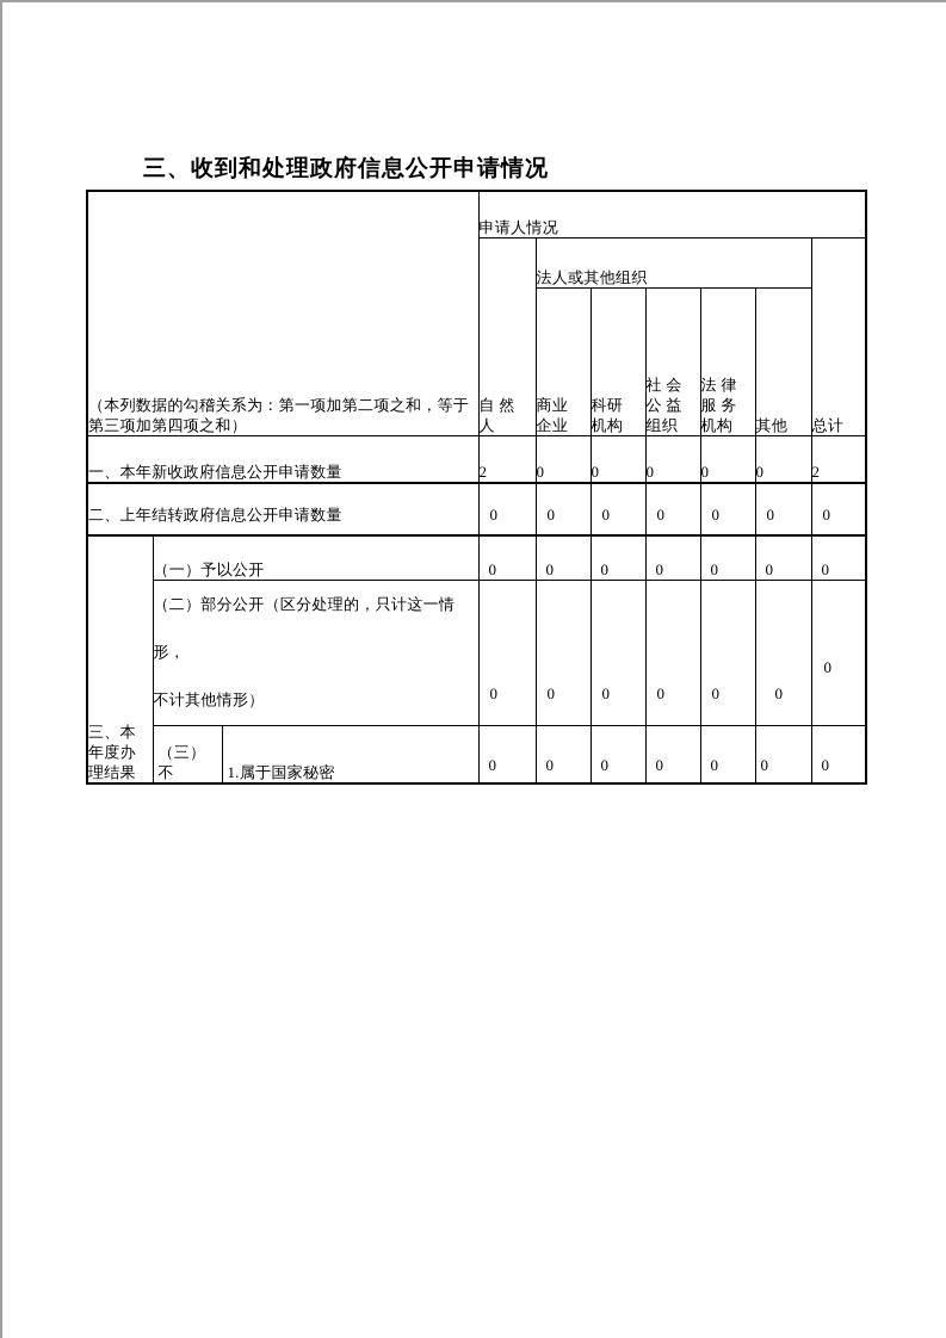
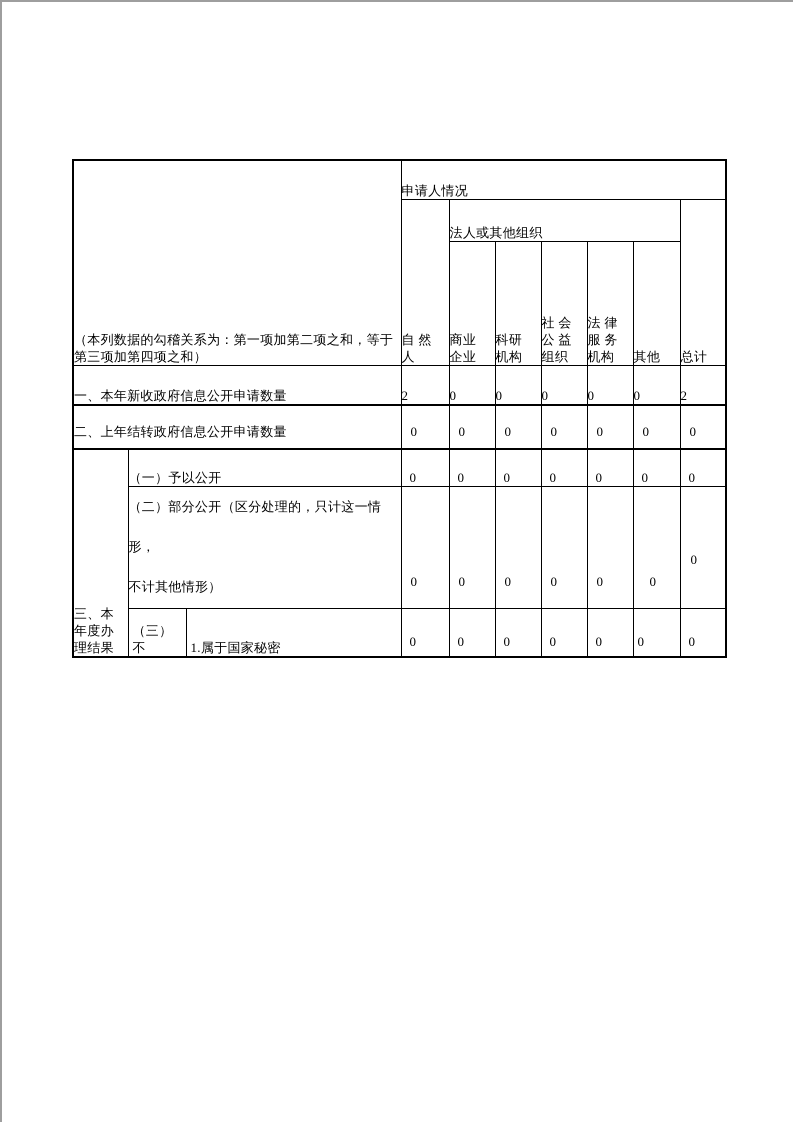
- 三、收到和处理政府信息公开申请情况
  （本列数据的勾稽关系为：第一项加第二项之和，等于 第三项加第四项之和）	申请人情况
  自 然 人	法人或其他组织	总计
  商业 企业	科研 机构	社 会 公 益 组织	法 律 服 务 机构	其他
  一、本年新收政府信息公开申请数量	2	0	0	0	0	0	2
  二、上年结转政府信息公开申请数量	0	0	0	0	0	0	0
  三、本 年度办 理结果	（一）予以公开	0	0	0	0	0	0	0
  （二）部分公开（区分处理的，只计这一情形， 不计其他情形）	0	0	0	0	0	0	0
  （三）不	1.属于国家秘密	0	0	0	0	0	0	0
